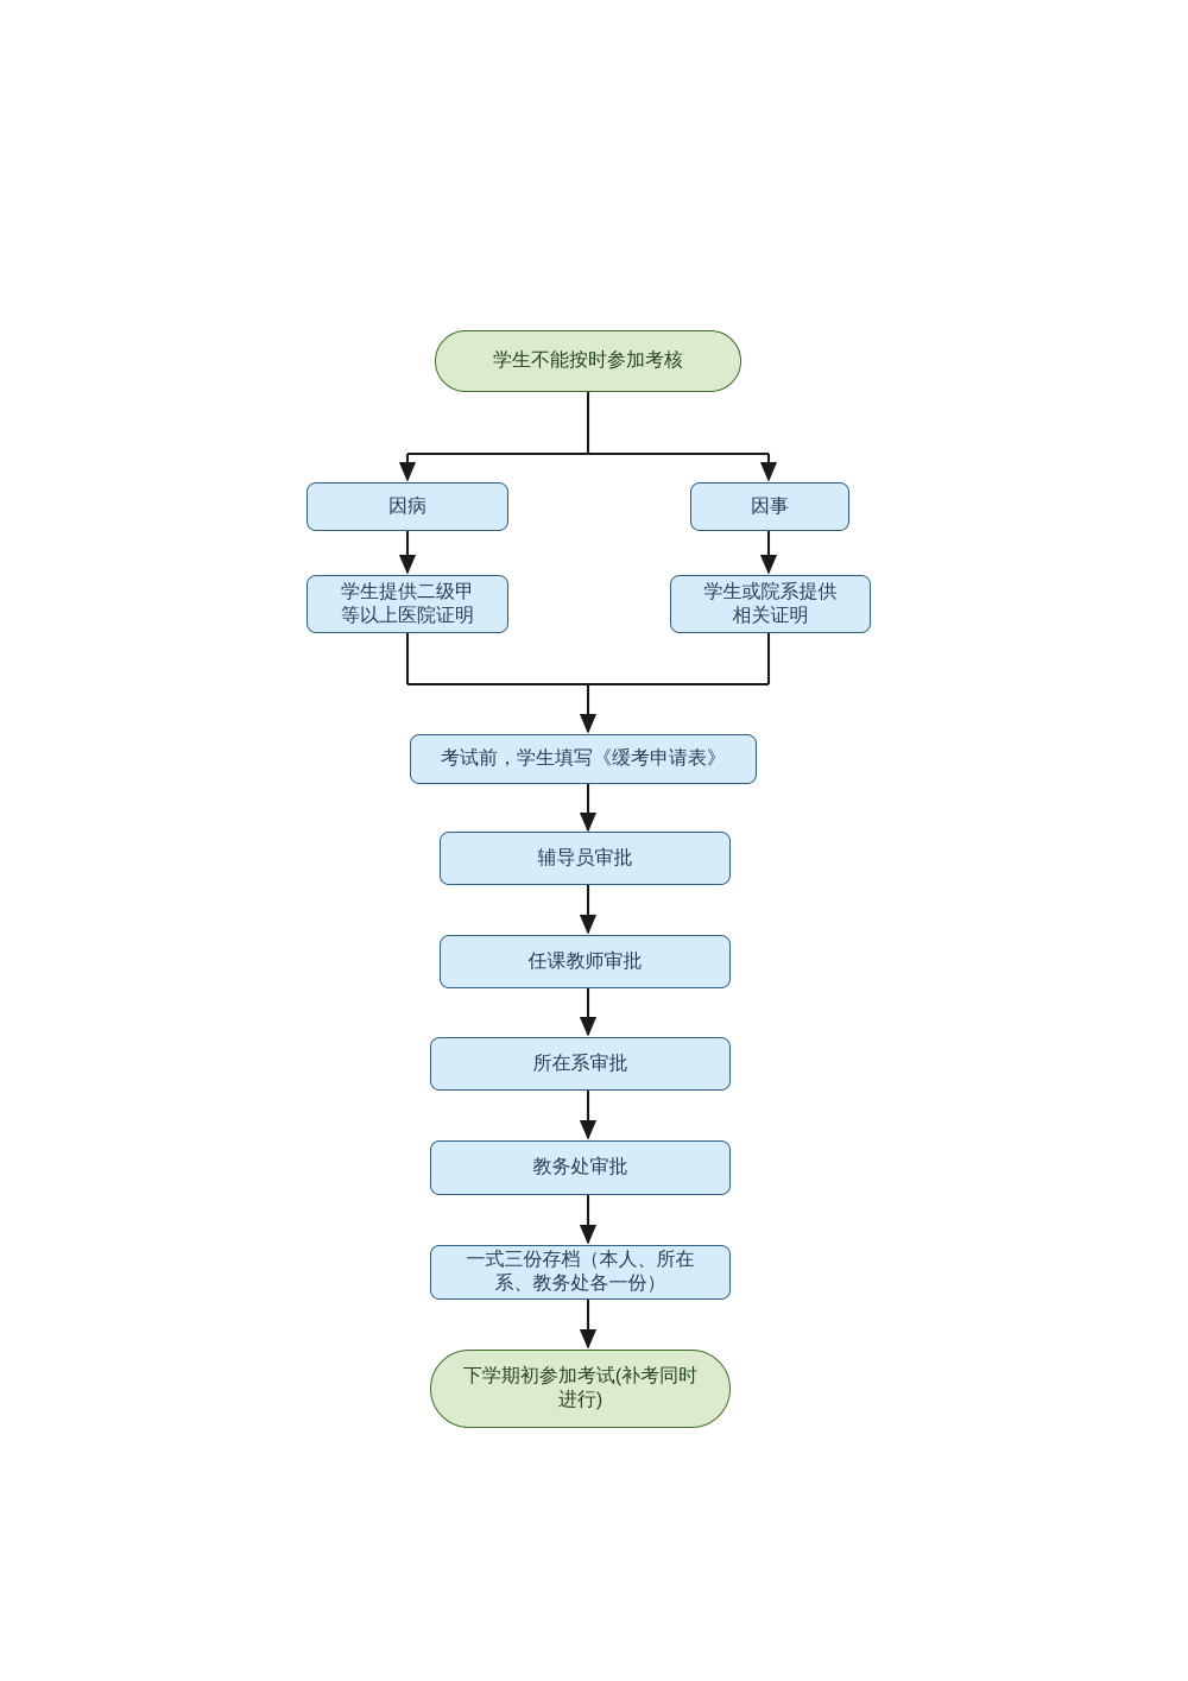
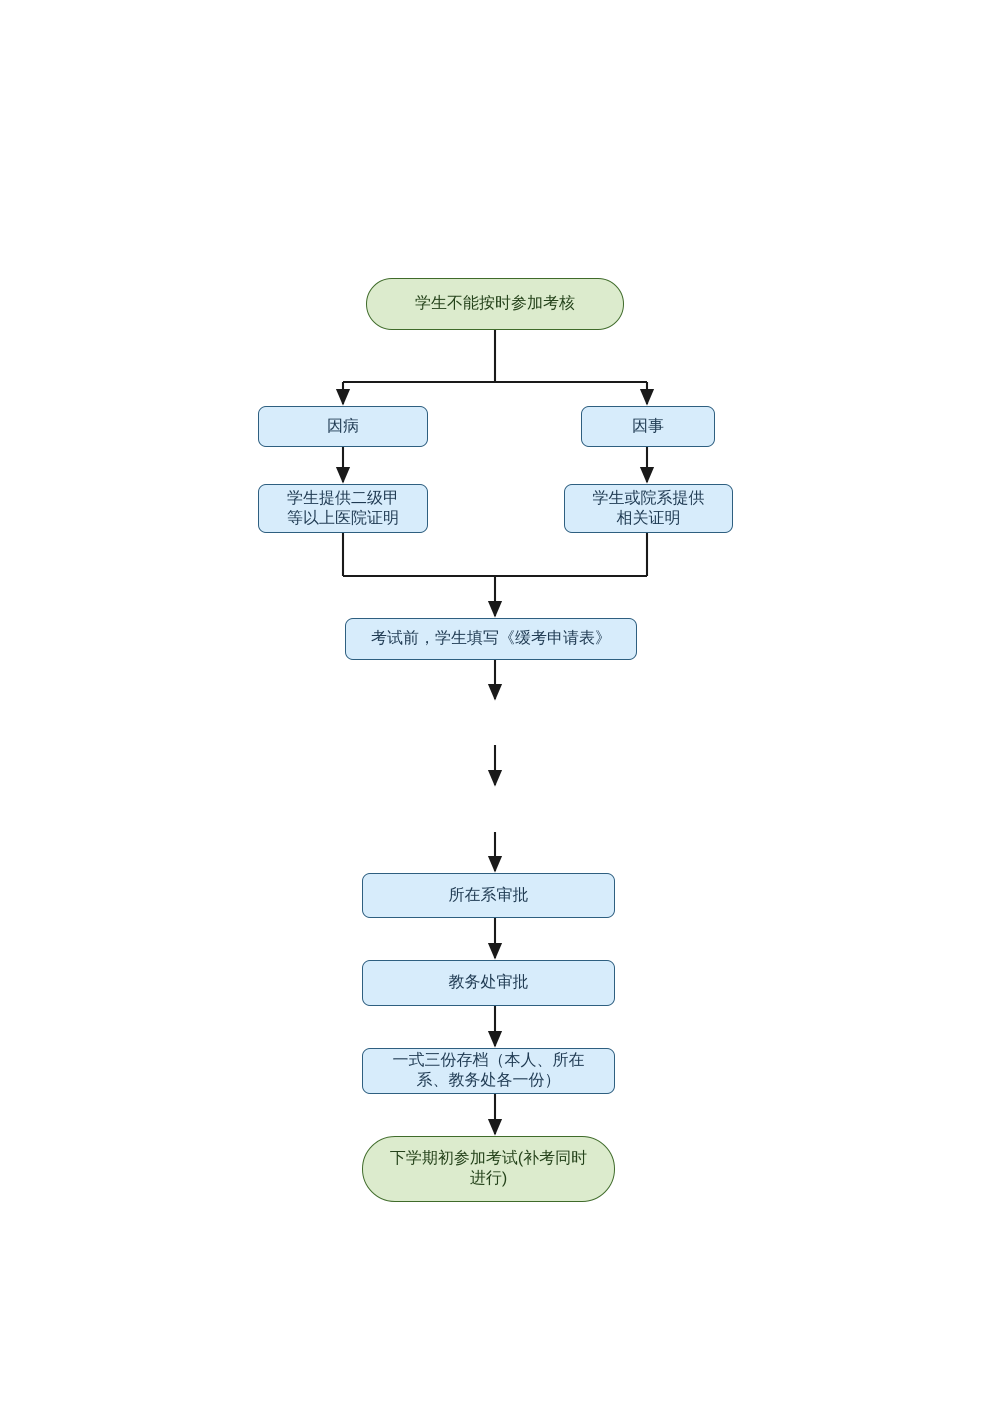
  学生不能按时参加考核
  因病
  因事
  学生提供二级甲
  等以上医院证明
  学生或院系提供
  相关证明
  考试前，学生填写《缓考申请表》
- 辅导员审批
- 任课教师审批
  所在系审批
  教务处审批
  一式三份存档（本人、所在
  系、教务处各一份）
  下学期初参加考试(补考同时
  进行)
